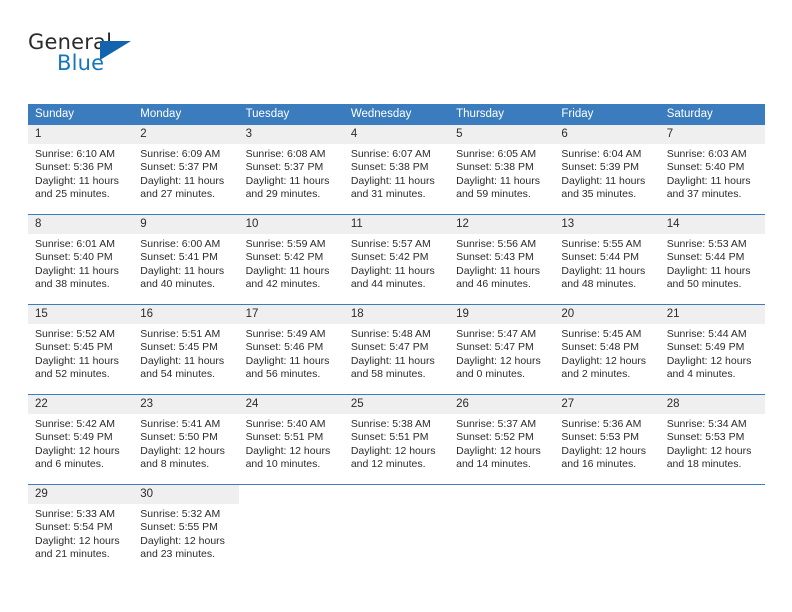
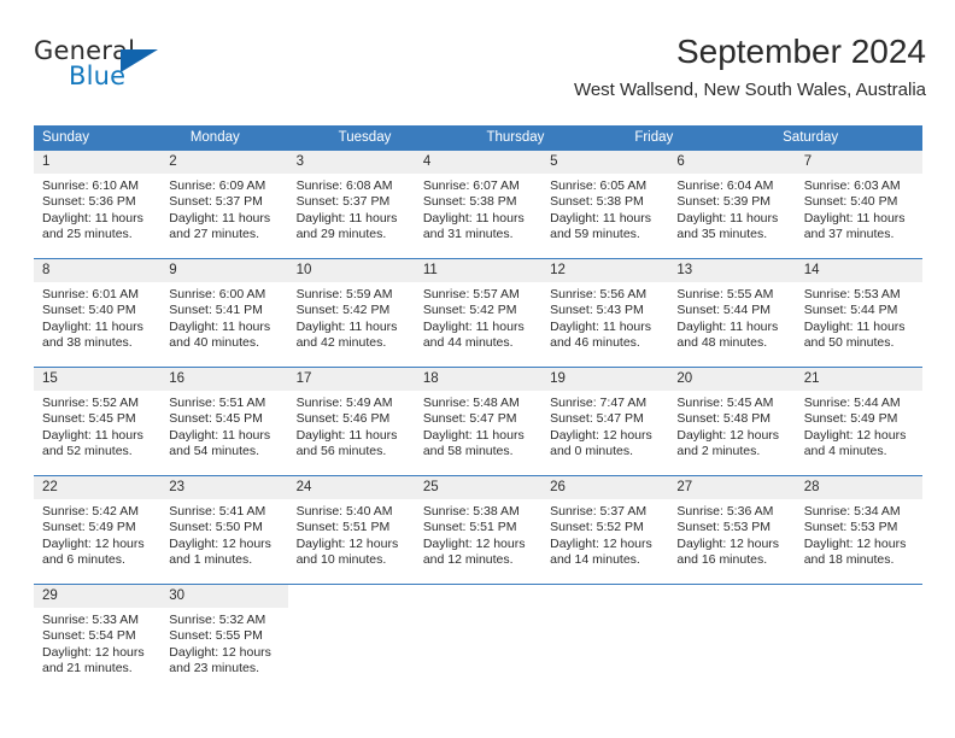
  General
  Blue
+ September 2024
+ West Wallsend, New South Wales, Australia
  Sunday
  Monday
  Tuesday
- Wednesday
  Thursday
  Friday
  Saturday
  1
  Sunrise: 6:10 AM
  Sunset: 5:36 PM
  Daylight: 11 hours
  and 25 minutes.
  2
  Sunrise: 6:09 AM
  Sunset: 5:37 PM
  Daylight: 11 hours
  and 27 minutes.
  3
  Sunrise: 6:08 AM
  Sunset: 5:37 PM
  Daylight: 11 hours
  and 29 minutes.
  4
  Sunrise: 6:07 AM
  Sunset: 5:38 PM
  Daylight: 11 hours
  and 31 minutes.
  5
  Sunrise: 6:05 AM
  Sunset: 5:38 PM
  Daylight: 11 hours
  and 59 minutes.
  6
  Sunrise: 6:04 AM
  Sunset: 5:39 PM
  Daylight: 11 hours
  and 35 minutes.
  7
  Sunrise: 6:03 AM
  Sunset: 5:40 PM
  Daylight: 11 hours
  and 37 minutes.
  8
  Sunrise: 6:01 AM
  Sunset: 5:40 PM
  Daylight: 11 hours
  and 38 minutes.
  9
  Sunrise: 6:00 AM
  Sunset: 5:41 PM
  Daylight: 11 hours
  and 40 minutes.
  10
  Sunrise: 5:59 AM
  Sunset: 5:42 PM
  Daylight: 11 hours
  and 42 minutes.
  11
  Sunrise: 5:57 AM
  Sunset: 5:42 PM
  Daylight: 11 hours
  and 44 minutes.
  12
  Sunrise: 5:56 AM
  Sunset: 5:43 PM
  Daylight: 11 hours
  and 46 minutes.
  13
  Sunrise: 5:55 AM
  Sunset: 5:44 PM
  Daylight: 11 hours
  and 48 minutes.
  14
  Sunrise: 5:53 AM
  Sunset: 5:44 PM
  Daylight: 11 hours
  and 50 minutes.
  15
  Sunrise: 5:52 AM
  Sunset: 5:45 PM
  Daylight: 11 hours
  and 52 minutes.
  16
  Sunrise: 5:51 AM
  Sunset: 5:45 PM
  Daylight: 11 hours
  and 54 minutes.
  17
  Sunrise: 5:49 AM
  Sunset: 5:46 PM
  Daylight: 11 hours
  and 56 minutes.
  18
  Sunrise: 5:48 AM
  Sunset: 5:47 PM
  Daylight: 11 hours
  and 58 minutes.
  19
- Sunrise: 5:47 AM
+ Sunrise: 7:47 AM
  Sunset: 5:47 PM
  Daylight: 12 hours
  and 0 minutes.
  20
  Sunrise: 5:45 AM
  Sunset: 5:48 PM
  Daylight: 12 hours
  and 2 minutes.
  21
  Sunrise: 5:44 AM
  Sunset: 5:49 PM
  Daylight: 12 hours
  and 4 minutes.
  22
  Sunrise: 5:42 AM
  Sunset: 5:49 PM
  Daylight: 12 hours
  and 6 minutes.
  23
  Sunrise: 5:41 AM
  Sunset: 5:50 PM
  Daylight: 12 hours
- and 8 minutes.
+ and 1 minutes.
  24
  Sunrise: 5:40 AM
  Sunset: 5:51 PM
  Daylight: 12 hours
  and 10 minutes.
  25
  Sunrise: 5:38 AM
  Sunset: 5:51 PM
  Daylight: 12 hours
  and 12 minutes.
  26
  Sunrise: 5:37 AM
  Sunset: 5:52 PM
  Daylight: 12 hours
  and 14 minutes.
  27
  Sunrise: 5:36 AM
  Sunset: 5:53 PM
  Daylight: 12 hours
  and 16 minutes.
  28
  Sunrise: 5:34 AM
  Sunset: 5:53 PM
  Daylight: 12 hours
  and 18 minutes.
  29
  Sunrise: 5:33 AM
  Sunset: 5:54 PM
  Daylight: 12 hours
  and 21 minutes.
  30
  Sunrise: 5:32 AM
  Sunset: 5:55 PM
  Daylight: 12 hours
  and 23 minutes.
